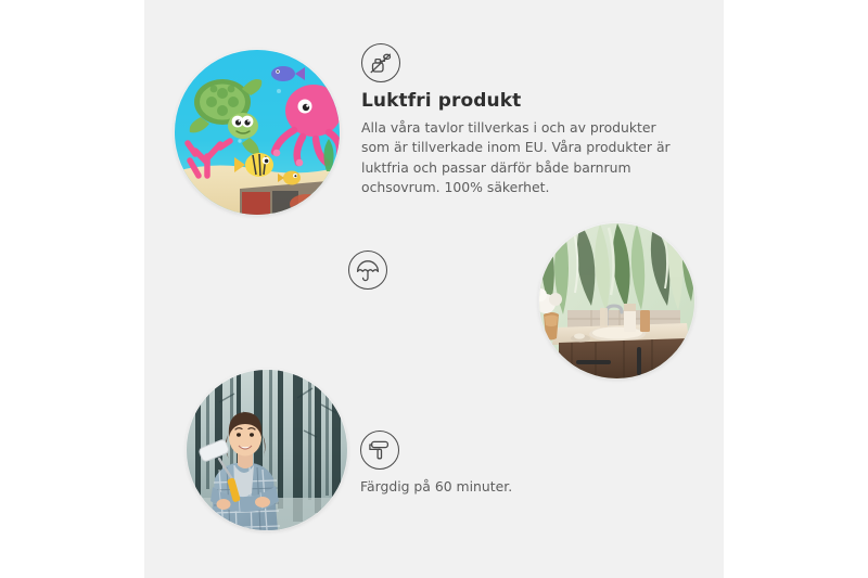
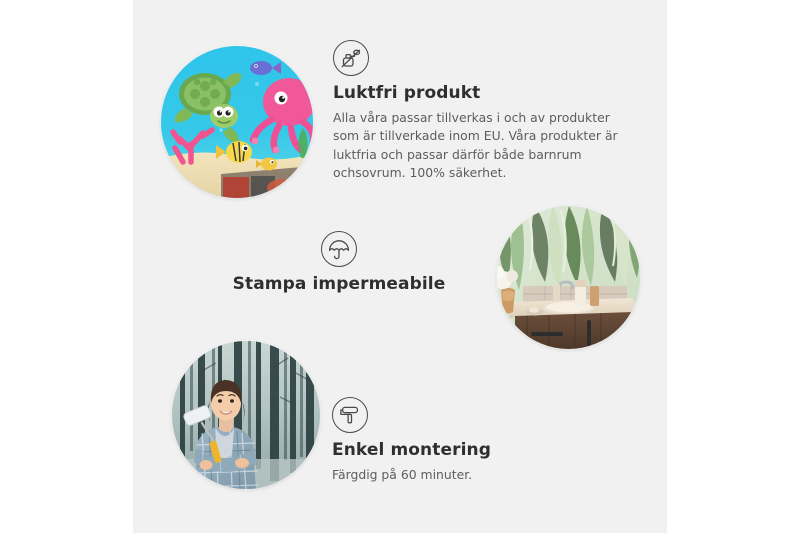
  Luktfri produkt
- Alla våra tavlor tillverkas i och av produkter som är tillverkade inom EU. Våra produkter är luktfria och passar därför både barnrum ochsovrum. 100% säkerhet.
+ Alla våra passar tillverkas i och av produkter som är tillverkade inom EU. Våra produkter är luktfria och passar därför både barnrum ochsovrum. 100% säkerhet.
+ Stampa impermeabile
+ Enkel montering
  Färgdig på 60 minuter.
